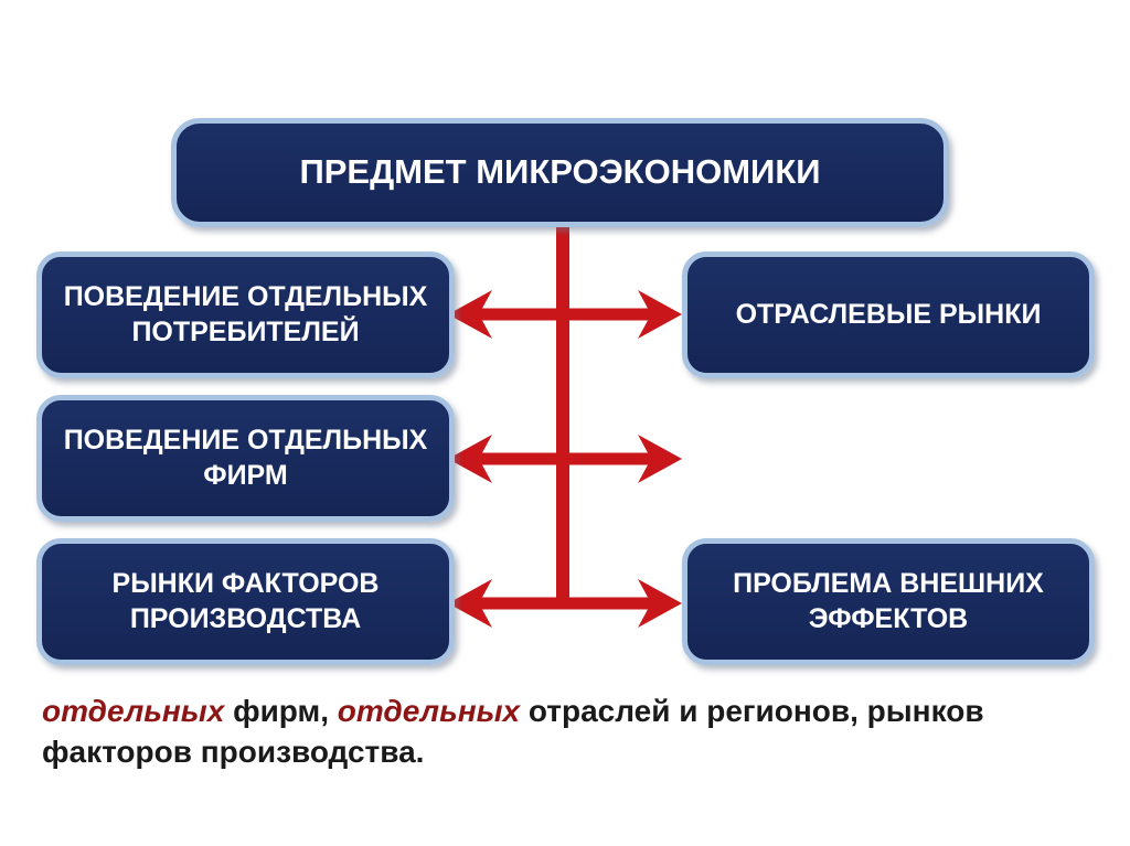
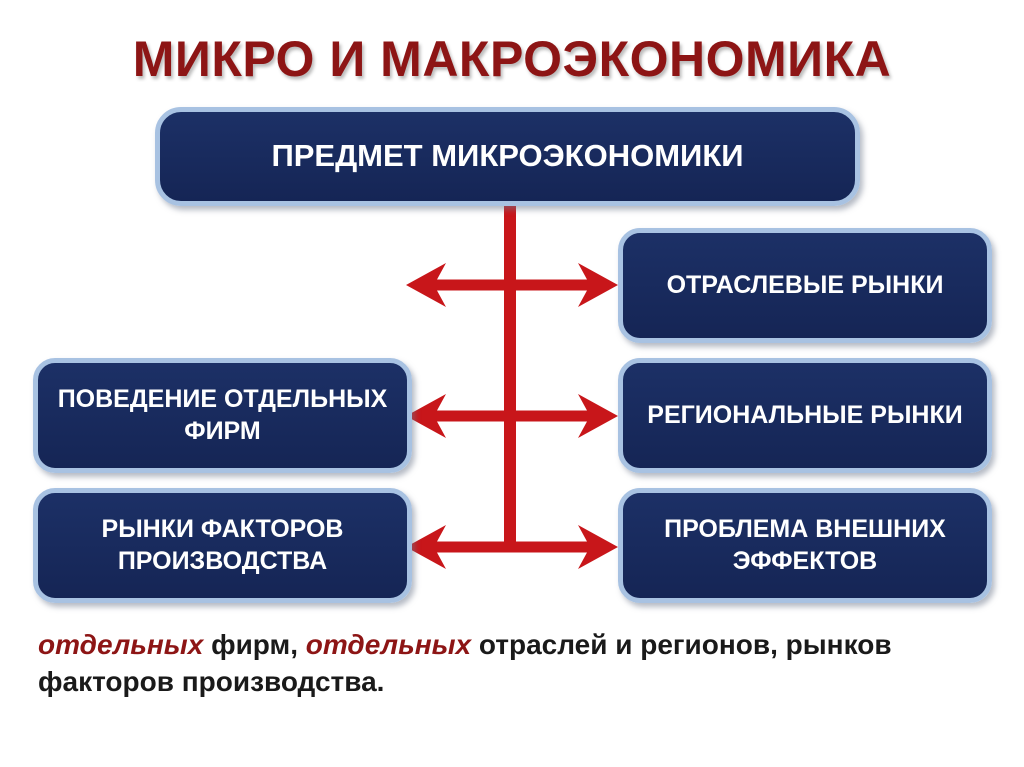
+ МИКРО И МАКРОЭКОНОМИКА
  ПРЕДМЕТ МИКРОЭКОНОМИКИ
- ПОВЕДЕНИЕ ОТДЕЛЬНЫХ ПОТРЕБИТЕЛЕЙ
  ПОВЕДЕНИЕ ОТДЕЛЬНЫХ ФИРМ
  РЫНКИ ФАКТОРОВ ПРОИЗВОДСТВА
  ОТРАСЛЕВЫЕ РЫНКИ
+ РЕГИОНАЛЬНЫЕ РЫНКИ
  ПРОБЛЕМА ВНЕШНИХ ЭФФЕКТОВ
  отдельных фирм, отдельных отраслей и регионов, рынков
  факторов производства.
